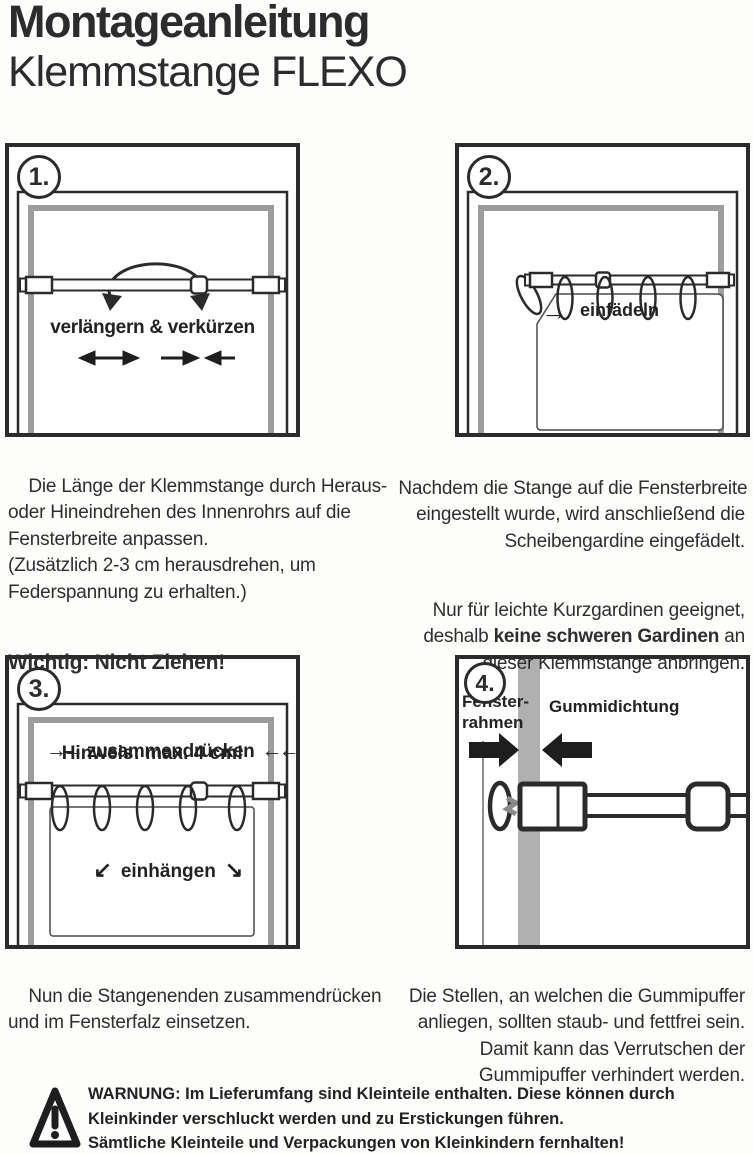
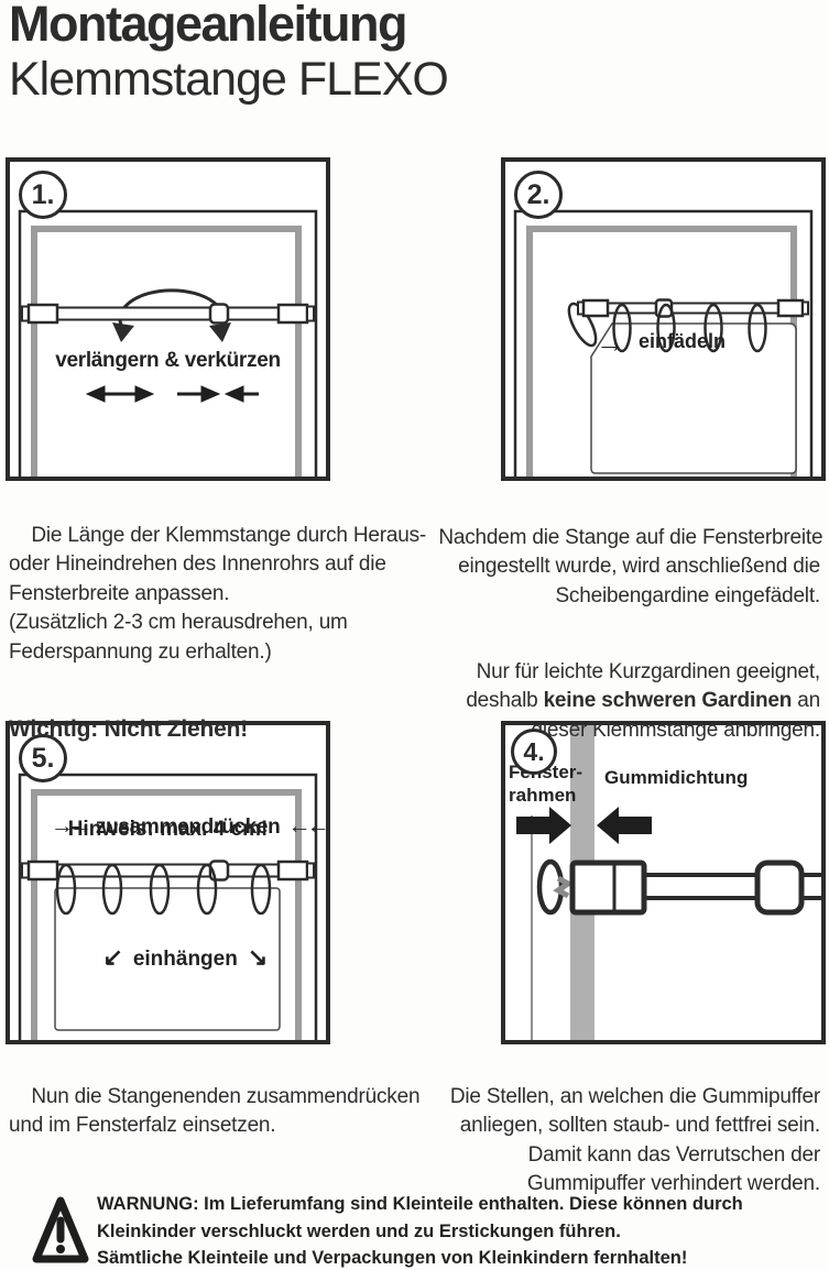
  Montageanleitung
  Klemmstange FLEXO
  1.
  verlängern & verkürzen
  2.
  →
  einfädeln
- 3.
+ 5.
  →→ zusammendrücken ←←
  Hinweis: max. 4 cm!
  ↙ einhängen ↘
  4.
  Fster-
  rahmen
  Gummidichtung
  Die Länge der Klemmstange durch Heraus-
  oder Hineindrehen des Innenrohrs auf die
  Fensterbreite anpassen.
  (Zusätzlich 2-3 cm herausdrehen, um
  Federspannung zu erhalten.)
  Wichtig: Nicht Ziehen!
  Nachdem die Stange auf die Fensterbreite
  eingestellt wurde, wird anschließend die
  Scheibengardine eingefädelt.
  Nur für leichte Kurzgardinen geeignet,
  deshalb keine schweren Gardinen an
  ieser Klemmstange anbringen.
  Nun die Stangenenden zusammendrücken
  und im Fensterfalz einsetzen.
  Die Stellen, an welchen die Gummipuffer
  anliegen, sollten staub- und fettfrei sein.
  Damit kann das Verrutschen der
  Gummipuffer verhindert werden.
  WARNUNG: Im Lieferumfang sind Kleinteile enthalten. Diese können durch
  Kleinkinder verschluckt werden und zu Erstickungen führen.
  Sämtliche Kleinteile und Verpackungen von Kleinkindern fernhalten!
